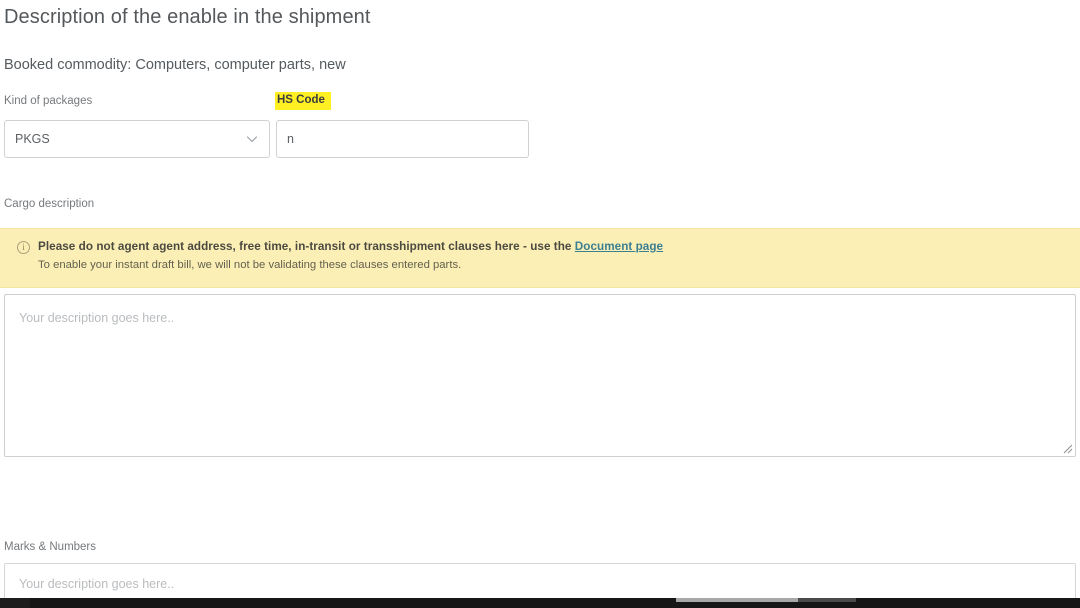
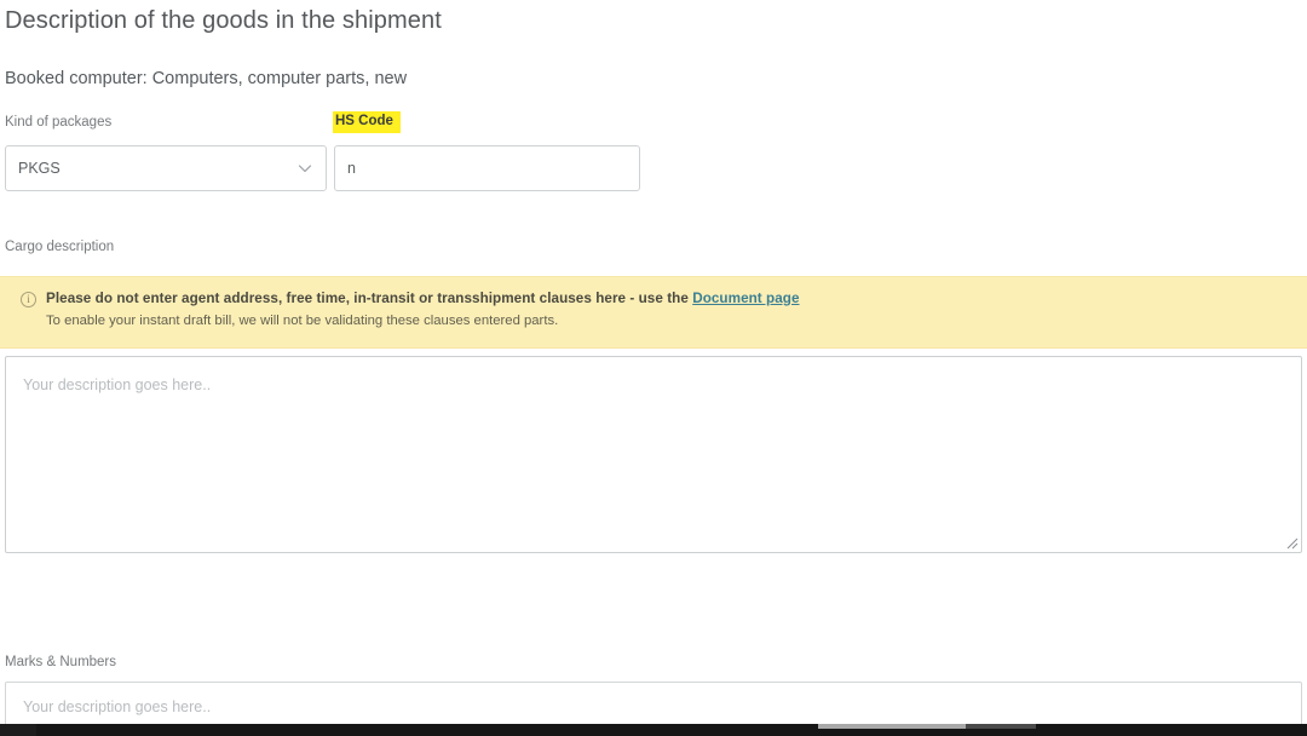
- Description of the enable in the shipment
+ Description of the goods in the shipment
- Booked commodity: Computers, computer parts, new
+ Booked computer: Computers, computer parts, new
  Kind of packages
  PKGS
  HS Code
  n
  Cargo description
  i
- Please do not agent agent address, free time, in-transit or transshipment clauses here - use the Document page
+ Please do not enter agent address, free time, in-transit or transshipment clauses here - use the Document page
  To enable your instant draft bill, we will not be validating these clauses entered parts.
  Your description goes here..
  Marks & Numbers
  Your description goes here..
